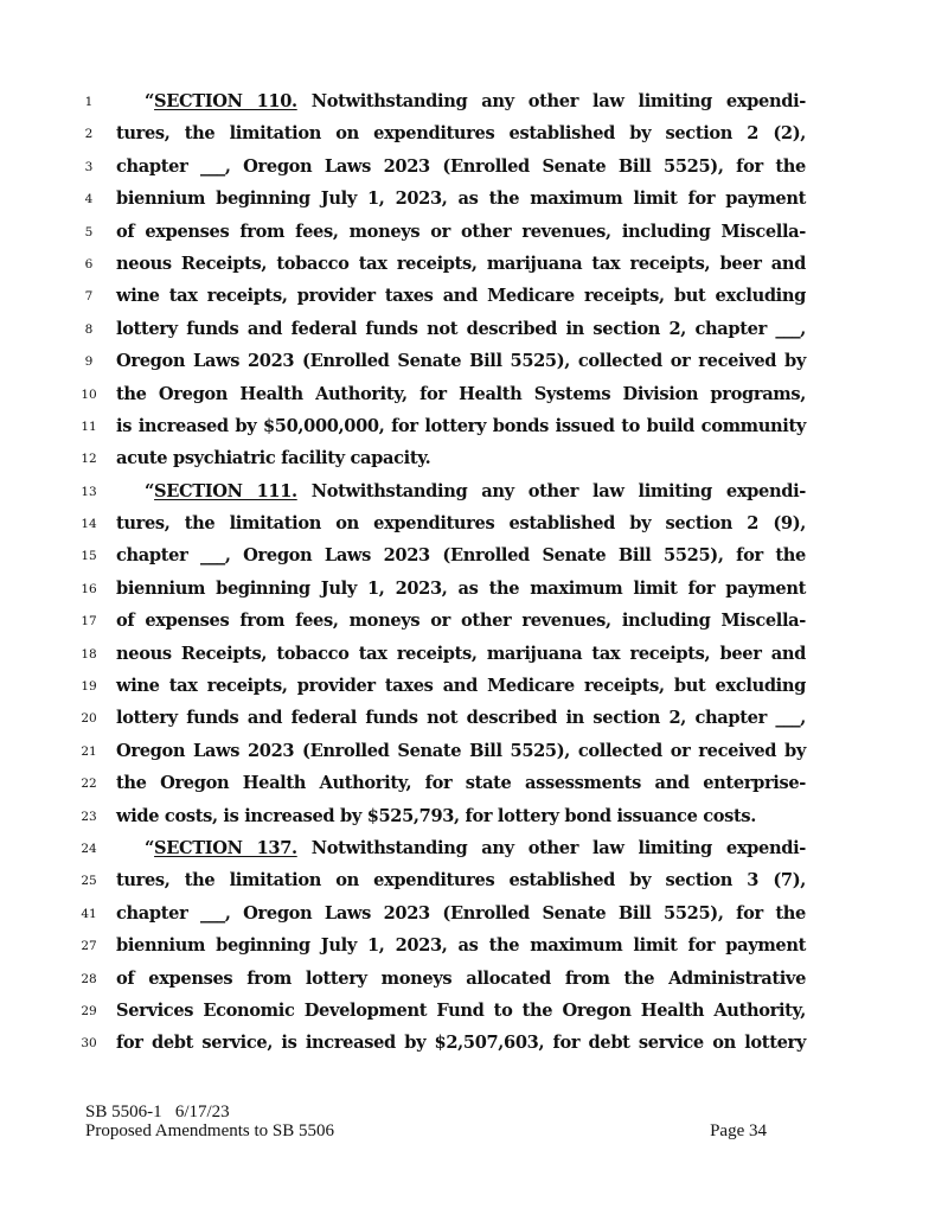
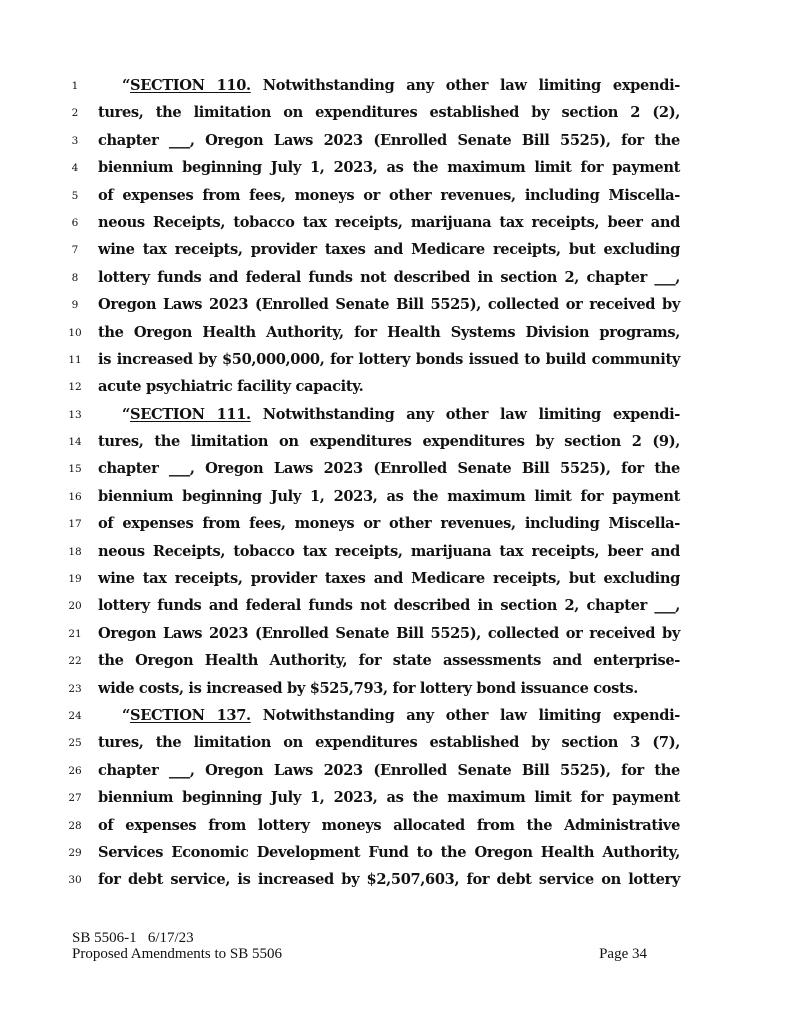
  1
  “SECTION 110. Notwithstanding any other law limiting expendi-
  2
  tures, the limitation on expenditures established by section 2 (2),
  3
  chapter ___, Oregon Laws 2023 (Enrolled Senate Bill 5525), for the
  4
  biennium beginning July 1, 2023, as the maximum limit for payment
  5
  of expenses from fees, moneys or other revenues, including Miscella-
  6
  neous Receipts, tobacco tax receipts, marijuana tax receipts, beer and
  7
  wine tax receipts, provider taxes and Medicare receipts, but excluding
  8
  lottery funds and federal funds not described in section 2, chapter ___,
  9
  Oregon Laws 2023 (Enrolled Senate Bill 5525), collected or received by
  10
  the Oregon Health Authority, for Health Systems Division programs,
  11
  is increased by $50,000,000, for lottery bonds issued to build community
  12
  acute psychiatric facility capacity.
  13
  “SECTION 111. Notwithstanding any other law limiting expendi-
  14
- tures, the limitation on expenditures established by section 2 (9),
+ tures, the limitation on expenditures expenditures by section 2 (9),
  15
  chapter ___, Oregon Laws 2023 (Enrolled Senate Bill 5525), for the
  16
  biennium beginning July 1, 2023, as the maximum limit for payment
  17
  of expenses from fees, moneys or other revenues, including Miscella-
  18
  neous Receipts, tobacco tax receipts, marijuana tax receipts, beer and
  19
  wine tax receipts, provider taxes and Medicare receipts, but excluding
  20
  lottery funds and federal funds not described in section 2, chapter ___,
  21
  Oregon Laws 2023 (Enrolled Senate Bill 5525), collected or received by
  22
  the Oregon Health Authority, for state assessments and enterprise-
  23
  wide costs, is increased by $525,793, for lottery bond issuance costs.
  24
  “SECTION 137. Notwithstanding any other law limiting expendi-
  25
  tures, the limitation on expenditures established by section 3 (7),
- 41
+ 26
  chapter ___, Oregon Laws 2023 (Enrolled Senate Bill 5525), for the
  27
  biennium beginning July 1, 2023, as the maximum limit for payment
  28
  of expenses from lottery moneys allocated from the Administrative
  29
  Services Economic Development Fund to the Oregon Health Authority,
  30
  for debt service, is increased by $2,507,603, for debt service on lottery
  SB 5506-1 6/17/23
  Proposed Amendments to SB 5506
  Page 34
